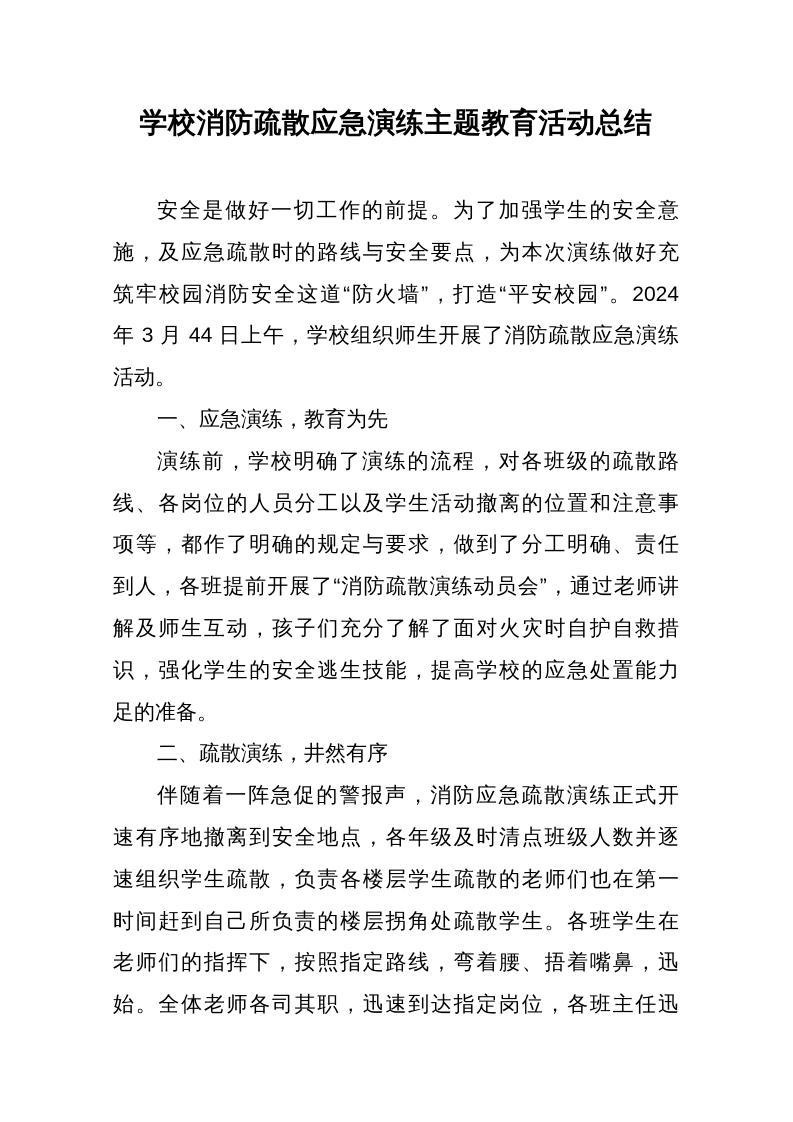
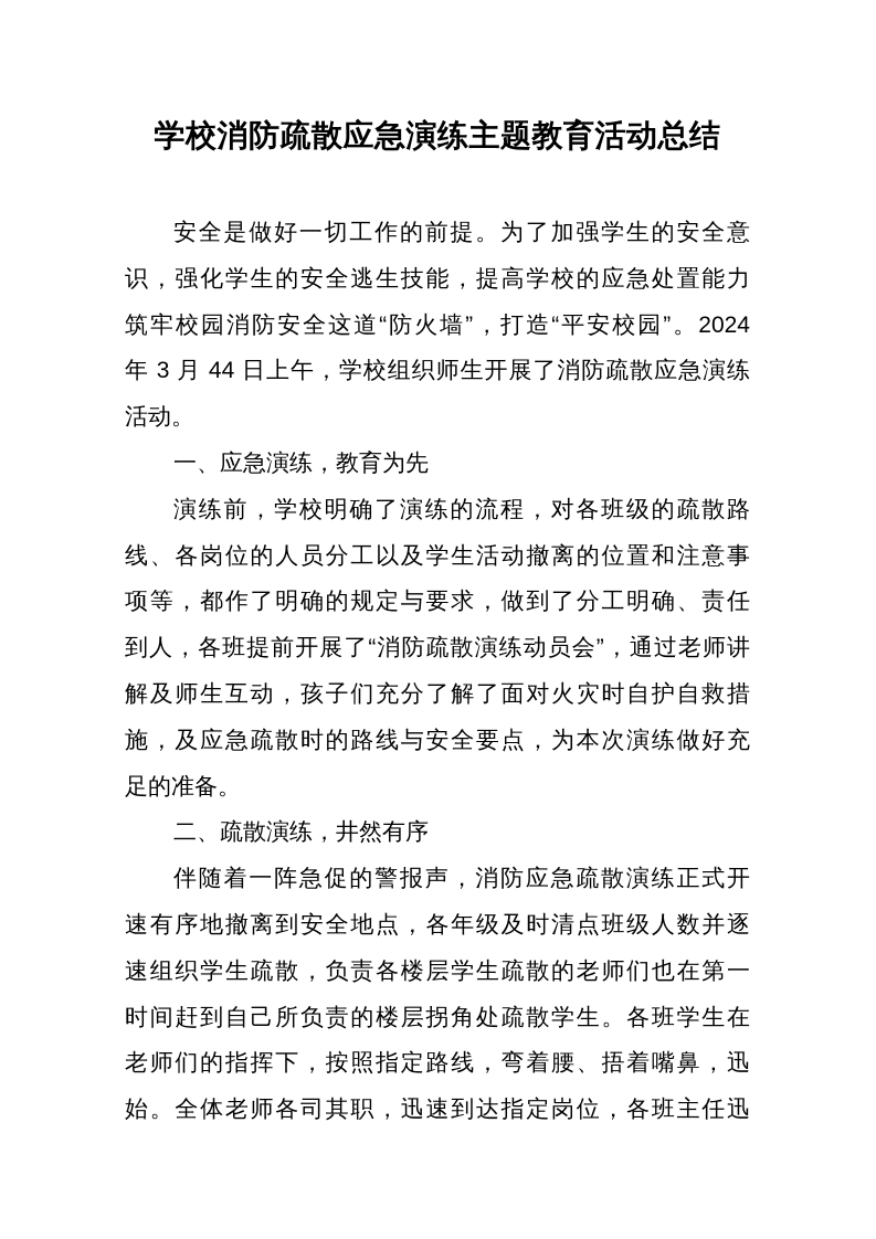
  学校消防疏散应急演练主题教育活动总结
  安全是做好一切工作的前提。为了加强学生的安全意
- 施，及应急疏散时的路线与安全要点，为本次演练做好充
+ 识，强化学生的安全逃生技能，提高学校的应急处置能力
  筑牢校园消防安全这道“防火墙”，打造“平安校园”。2024
  年 3 月 44 日上午，学校组织师生开展了消防疏散应急演练
  活动。
  一、应急演练，教育为先
  演练前，学校明确了演练的流程，对各班级的疏散路
  线、各岗位的人员分工以及学生活动撤离的位置和注意事
  项等，都作了明确的规定与要求，做到了分工明确、责任
  到人，各班提前开展了“消防疏散演练动员会”，通过老师讲
  解及师生互动，孩子们充分了解了面对火灾时自护自救措
- 识，强化学生的安全逃生技能，提高学校的应急处置能力
+ 施，及应急疏散时的路线与安全要点，为本次演练做好充
  足的准备。
  二、疏散演练，井然有序
  伴随着一阵急促的警报声，消防应急疏散演练正式开
  速有序地撤离到安全地点，各年级及时清点班级人数并逐
  速组织学生疏散，负责各楼层学生疏散的老师们也在第一
  时间赶到自己所负责的楼层拐角处疏散学生。各班学生在
  老师们的指挥下，按照指定路线，弯着腰、捂着嘴鼻，迅
  始。全体老师各司其职，迅速到达指定岗位，各班主任迅
